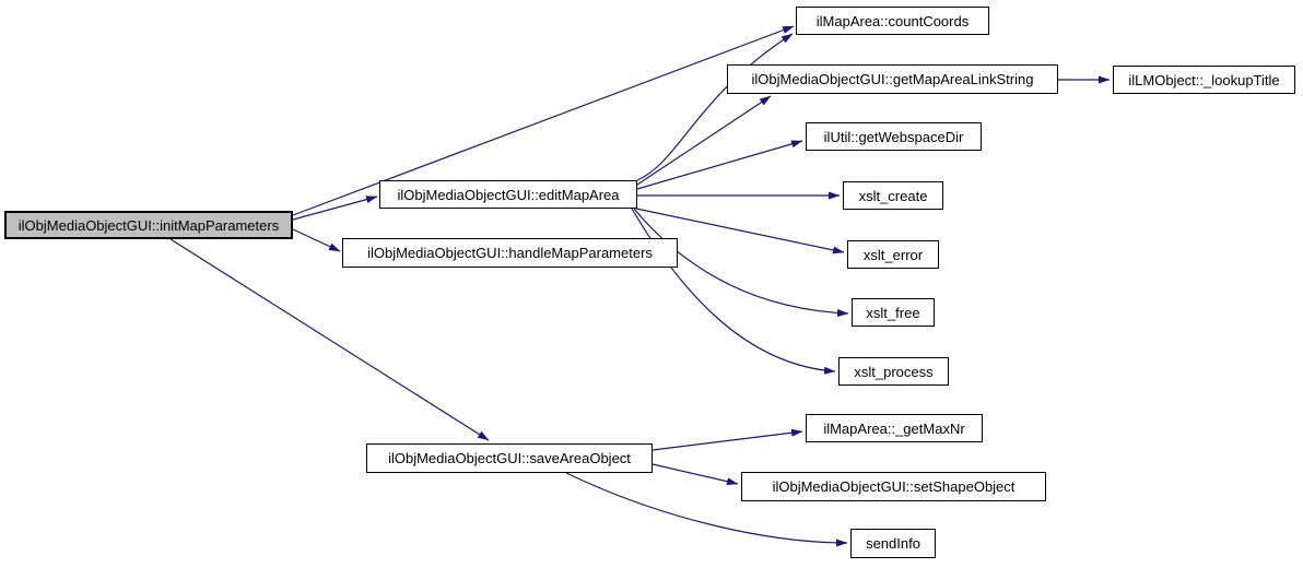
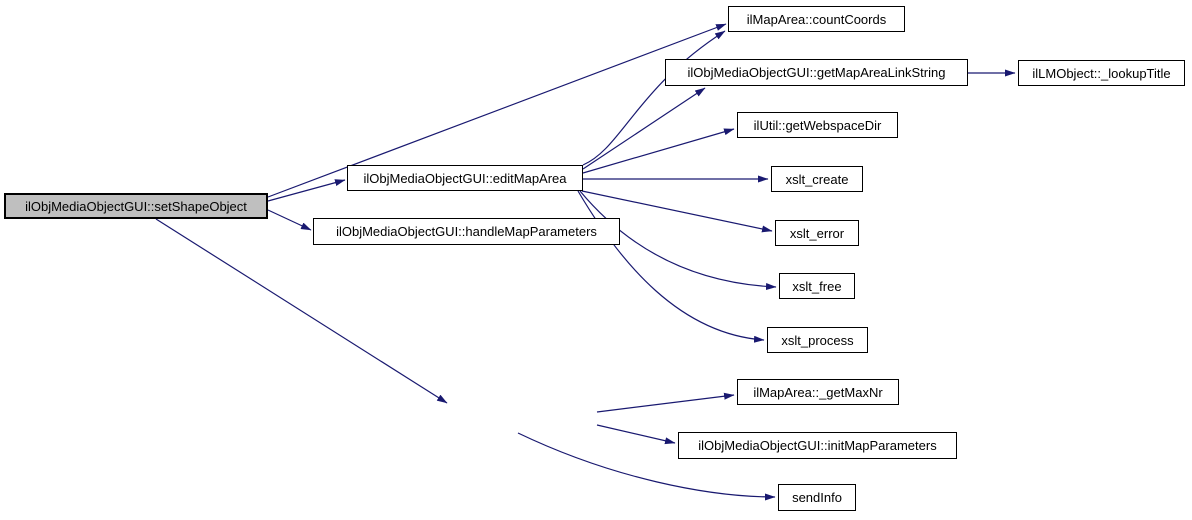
- ilObjMediaObjectGUI::initMapParameters
+ ilObjMediaObjectGUI::setShapeObject
  ilObjMediaObjectGUI::editMapArea
  ilObjMediaObjectGUI::handleMapParameters
  ilMapArea::countCoords
  ilObjMediaObjectGUI::getMapAreaLinkString
  ilLMObject::_lookupTitle
  ilUtil::getWebspaceDir
  xslt_create
  xslt_error
  xslt_free
  xslt_process
- ilObjMediaObjectGUI::saveAreaObject
  ilMapArea::_getMaxNr
- ilObjMediaObjectGUI::setShapeObject
+ ilObjMediaObjectGUI::initMapParameters
  sendInfo
